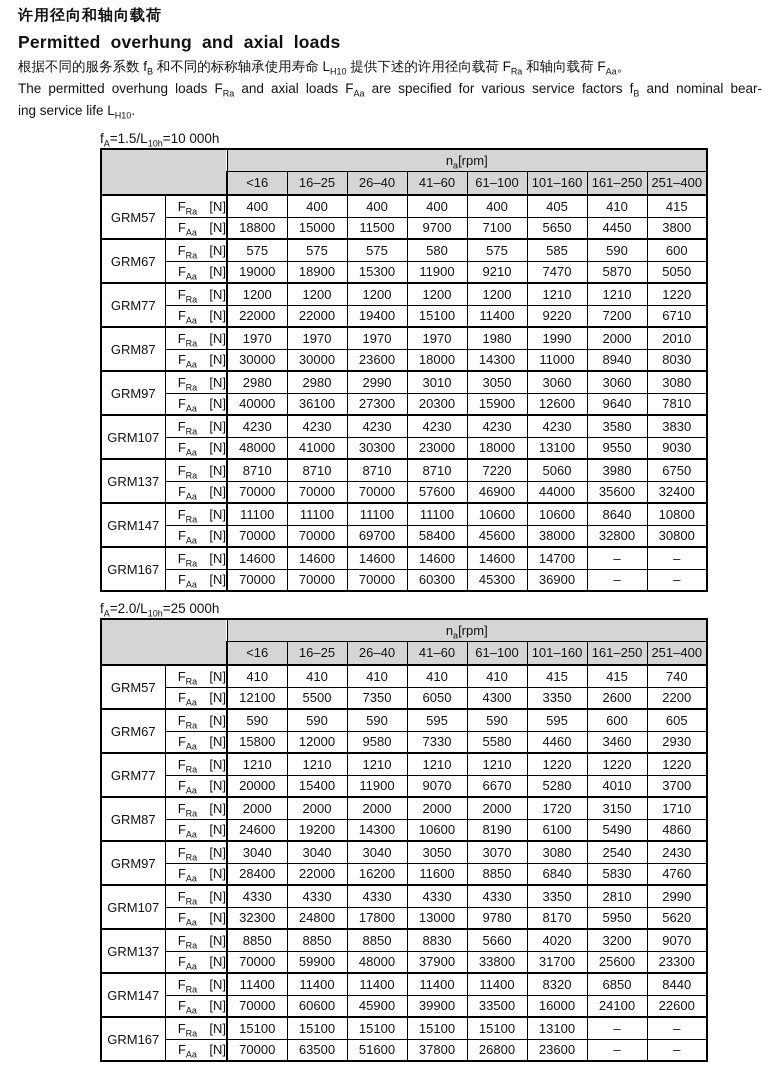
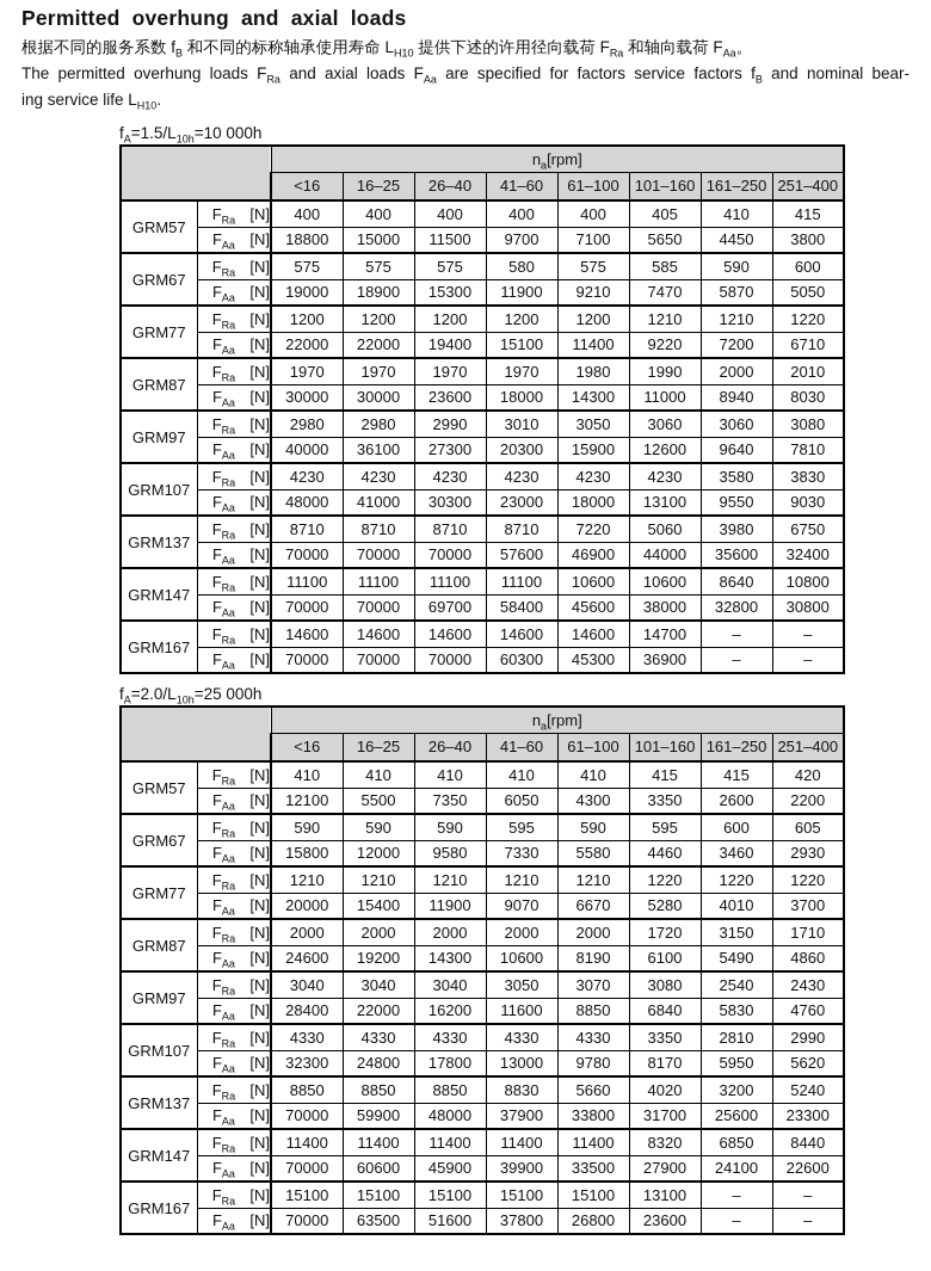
- 许用径向和轴向载荷
  Permitted overhung and axial loads
  根据不同的服务系数 fB 和不同的标称轴承使用寿命 LH10 提供下述的许用径向载荷 FRa 和轴向载荷 FAa。
- The permitted overhung loads FRa and axial loads FAa are specified for various service factors fB and nominal bear-
+ The permitted overhung loads FRa and axial loads FAa are specified for factors service factors fB and nominal bear-
  ing service life LH10.
  fA=1.5/L10h=10 000h
  	na[rpm]
  <16	16–25	26–40	41–60	61–100	101–160	161–250	251–400
  GRM57	FRa[N]	400	400	400	400	400	405	410	415
  FAa[N]	18800	15000	11500	9700	7100	5650	4450	3800
  GRM67	FRa[N]	575	575	575	580	575	585	590	600
  FAa[N]	19000	18900	15300	11900	9210	7470	5870	5050
  GRM77	FRa[N]	1200	1200	1200	1200	1200	1210	1210	1220
  FAa[N]	22000	22000	19400	15100	11400	9220	7200	6710
  GRM87	FRa[N]	1970	1970	1970	1970	1980	1990	2000	2010
  FAa[N]	30000	30000	23600	18000	14300	11000	8940	8030
  GRM97	FRa[N]	2980	2980	2990	3010	3050	3060	3060	3080
  FAa[N]	40000	36100	27300	20300	15900	12600	9640	7810
  GRM107	FRa[N]	4230	4230	4230	4230	4230	4230	3580	3830
  FAa[N]	48000	41000	30300	23000	18000	13100	9550	9030
  GRM137	FRa[N]	8710	8710	8710	8710	7220	5060	3980	6750
  FAa[N]	70000	70000	70000	57600	46900	44000	35600	32400
  GRM147	FRa[N]	11100	11100	11100	11100	10600	10600	8640	10800
  FAa[N]	70000	70000	69700	58400	45600	38000	32800	30800
  GRM167	FRa[N]	14600	14600	14600	14600	14600	14700	–	–
  FAa[N]	70000	70000	70000	60300	45300	36900	–	–
  fA=2.0/L10h=25 000h
  	na[rpm]
  <16	16–25	26–40	41–60	61–100	101–160	161–250	251–400
- GRM57	FRa[N]	410	410	410	410	410	415	415	740
+ GRM57	FRa[N]	410	410	410	410	410	415	415	420
  FAa[N]	12100	5500	7350	6050	4300	3350	2600	2200
  GRM67	FRa[N]	590	590	590	595	590	595	600	605
  FAa[N]	15800	12000	9580	7330	5580	4460	3460	2930
  GRM77	FRa[N]	1210	1210	1210	1210	1210	1220	1220	1220
  FAa[N]	20000	15400	11900	9070	6670	5280	4010	3700
  GRM87	FRa[N]	2000	2000	2000	2000	2000	1720	3150	1710
  FAa[N]	24600	19200	14300	10600	8190	6100	5490	4860
  GRM97	FRa[N]	3040	3040	3040	3050	3070	3080	2540	2430
  FAa[N]	28400	22000	16200	11600	8850	6840	5830	4760
  GRM107	FRa[N]	4330	4330	4330	4330	4330	3350	2810	2990
  FAa[N]	32300	24800	17800	13000	9780	8170	5950	5620
- GRM137	FRa[N]	8850	8850	8850	8830	5660	4020	3200	9070
+ GRM137	FRa[N]	8850	8850	8850	8830	5660	4020	3200	5240
  FAa[N]	70000	59900	48000	37900	33800	31700	25600	23300
  GRM147	FRa[N]	11400	11400	11400	11400	11400	8320	6850	8440
- FAa[N]	70000	60600	45900	39900	33500	16000	24100	22600
+ FAa[N]	70000	60600	45900	39900	33500	27900	24100	22600
  GRM167	FRa[N]	15100	15100	15100	15100	15100	13100	–	–
  FAa[N]	70000	63500	51600	37800	26800	23600	–	–
